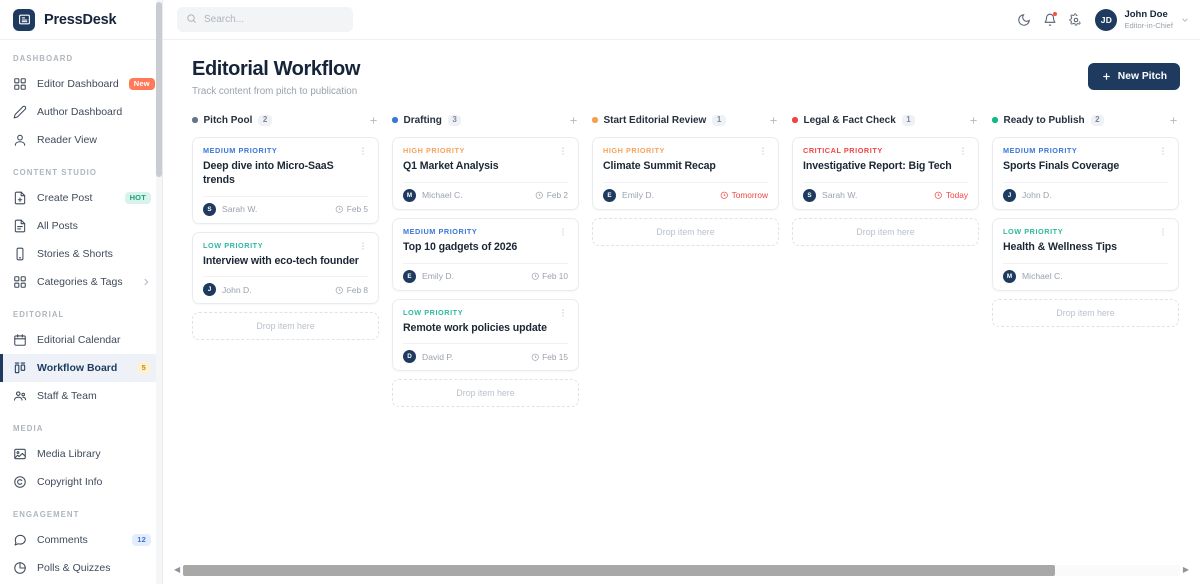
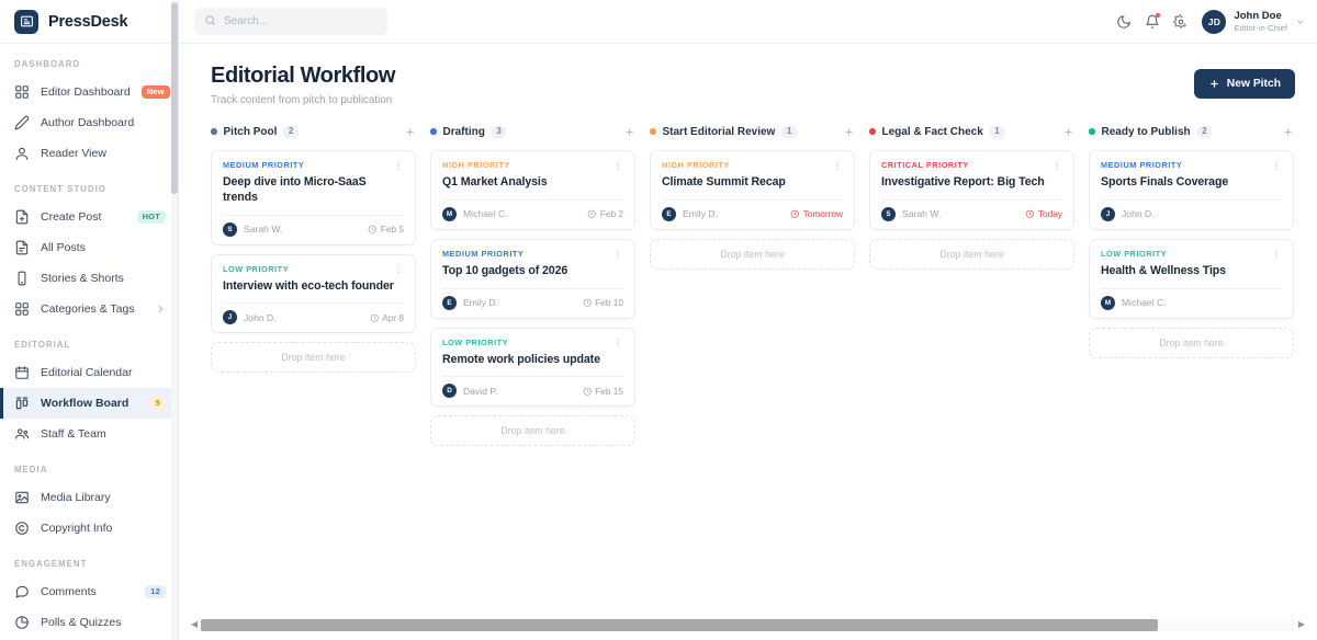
  PressDesk
  DASHBOARD
  Editor Dashboard
  New
  Author Dashboard
  Reader View
  CONTENT STUDIO
  Create Post
  HOT
  All Posts
  Stories & Shorts
  Categories & Tags
  EDITORIAL
  Editorial Calendar
  Workflow Board
  5
  Staff & Team
  MEDIA
  Media Library
  Copyright Info
  ENGAGEMENT
  Comments
  12
  Polls & Quizzes
  Search...
  JD
  John Doe
  Editor-in-Chief
  Editorial Workflow
  Track content from pitch to publication
  New Pitch
  Pitch Pool
  2
  MEDIUM PRIORITY
  Deep dive into Micro-SaaS trends
  Sarah W.
  Feb 5
  LOW PRIORITY
  Interview with eco-tech founder
  John D.
- Feb 8
+ Apr 8
  Drop item here
  Drafting
  3
  HIGH PRIORITY
  Q1 Market Analysis
  Michael C.
  Feb 2
  MEDIUM PRIORITY
  Top 10 gadgets of 2026
  Emily D.
  Feb 10
  LOW PRIORITY
  Remote work policies update
  David P.
  Feb 15
  Drop item here
  Start Editorial Review
  1
  HIGH PRIORITY
  Climate Summit Recap
  Emily D.
  Tomorrow
  Drop item here
  Legal & Fact Check
  1
  CRITICAL PRIORITY
  Investigative Report: Big Tech
  Sarah W.
  Today
  Drop item here
  Ready to Publish
  2
  MEDIUM PRIORITY
  Sports Finals Coverage
  John D.
  LOW PRIORITY
  Health & Wellness Tips
  Michael C.
  Drop item here
  ◀
  ▶
